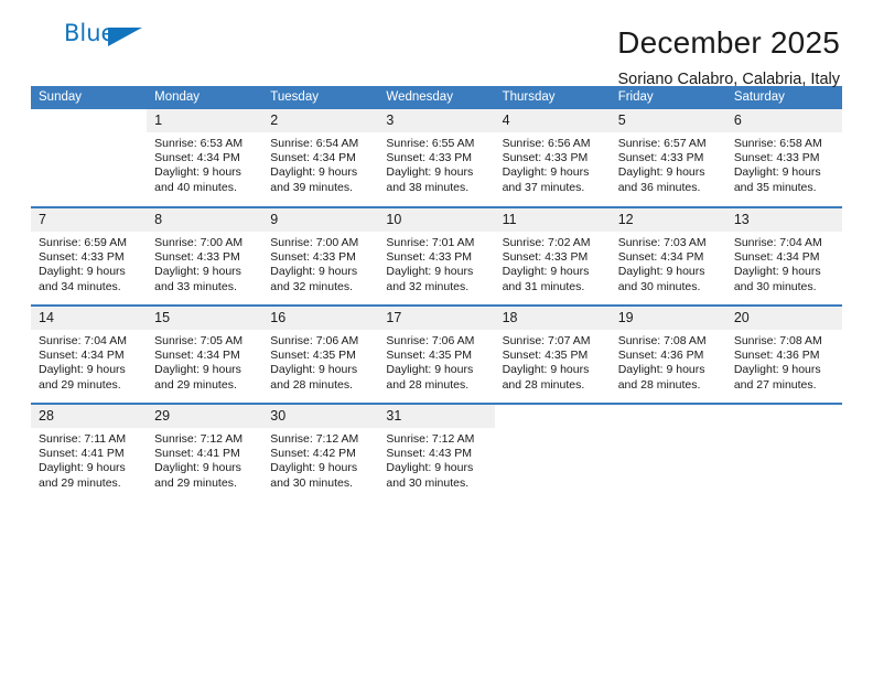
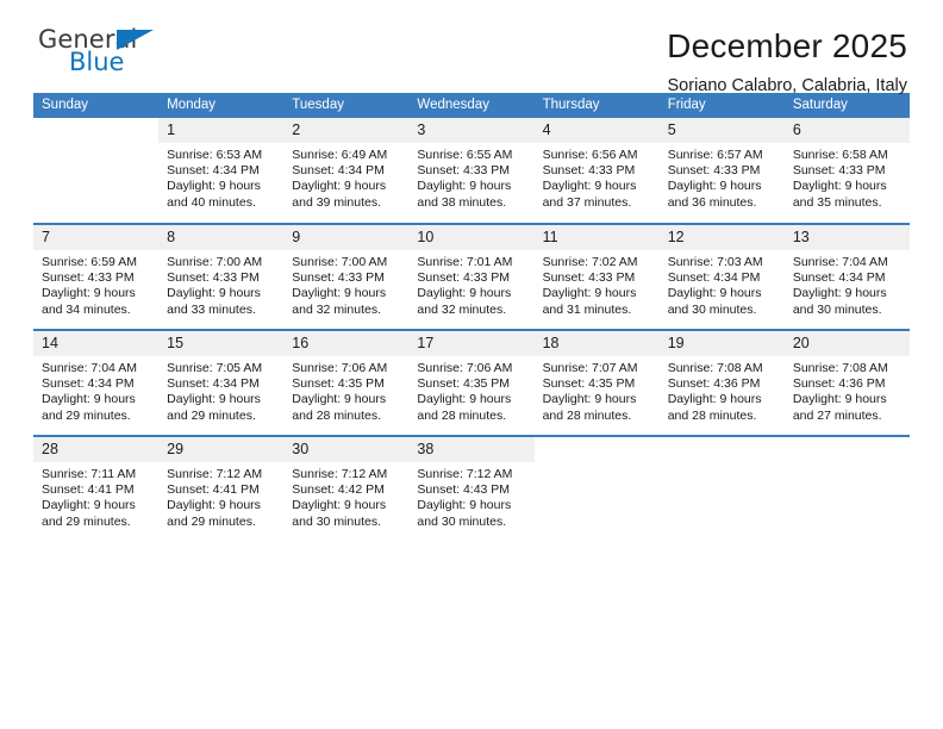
+ General
  Blue
  December 2025
  Soriano Calabro, Calabria, Italy
  Sunday	Monday	Tuesday	Wednesday	Thursday	Friday	Saturday
- 	1Sunrise: 6:53 AMSunset: 4:34 PMDaylight: 9 hoursand 40 minutes.	2Sunrise: 6:54 AMSunset: 4:34 PMDaylight: 9 hoursand 39 minutes.	3Sunrise: 6:55 AMSunset: 4:33 PMDaylight: 9 hoursand 38 minutes.	4Sunrise: 6:56 AMSunset: 4:33 PMDaylight: 9 hoursand 37 minutes.	5Sunrise: 6:57 AMSunset: 4:33 PMDaylight: 9 hoursand 36 minutes.	6Sunrise: 6:58 AMSunset: 4:33 PMDaylight: 9 hoursand 35 minutes.
+ 	1Sunrise: 6:53 AMSunset: 4:34 PMDaylight: 9 hoursand 40 minutes.	2Sunrise: 6:49 AMSunset: 4:34 PMDaylight: 9 hoursand 39 minutes.	3Sunrise: 6:55 AMSunset: 4:33 PMDaylight: 9 hoursand 38 minutes.	4Sunrise: 6:56 AMSunset: 4:33 PMDaylight: 9 hoursand 37 minutes.	5Sunrise: 6:57 AMSunset: 4:33 PMDaylight: 9 hoursand 36 minutes.	6Sunrise: 6:58 AMSunset: 4:33 PMDaylight: 9 hoursand 35 minutes.
  7Sunrise: 6:59 AMSunset: 4:33 PMDaylight: 9 hoursand 34 minutes.	8Sunrise: 7:00 AMSunset: 4:33 PMDaylight: 9 hoursand 33 minutes.	9Sunrise: 7:00 AMSunset: 4:33 PMDaylight: 9 hoursand 32 minutes.	10Sunrise: 7:01 AMSunset: 4:33 PMDaylight: 9 hoursand 32 minutes.	11Sunrise: 7:02 AMSunset: 4:33 PMDaylight: 9 hoursand 31 minutes.	12Sunrise: 7:03 AMSunset: 4:34 PMDaylight: 9 hoursand 30 minutes.	13Sunrise: 7:04 AMSunset: 4:34 PMDaylight: 9 hoursand 30 minutes.
  14Sunrise: 7:04 AMSunset: 4:34 PMDaylight: 9 hoursand 29 minutes.	15Sunrise: 7:05 AMSunset: 4:34 PMDaylight: 9 hoursand 29 minutes.	16Sunrise: 7:06 AMSunset: 4:35 PMDaylight: 9 hoursand 28 minutes.	17Sunrise: 7:06 AMSunset: 4:35 PMDaylight: 9 hoursand 28 minutes.	18Sunrise: 7:07 AMSunset: 4:35 PMDaylight: 9 hoursand 28 minutes.	19Sunrise: 7:08 AMSunset: 4:36 PMDaylight: 9 hoursand 28 minutes.	20Sunrise: 7:08 AMSunset: 4:36 PMDaylight: 9 hoursand 27 minutes.
- 28Sunrise: 7:11 AMSunset: 4:41 PMDaylight: 9 hoursand 29 minutes.	29Sunrise: 7:12 AMSunset: 4:41 PMDaylight: 9 hoursand 29 minutes.	30Sunrise: 7:12 AMSunset: 4:42 PMDaylight: 9 hoursand 30 minutes.	31Sunrise: 7:12 AMSunset: 4:43 PMDaylight: 9 hoursand 30 minutes.
+ 28Sunrise: 7:11 AMSunset: 4:41 PMDaylight: 9 hoursand 29 minutes.	29Sunrise: 7:12 AMSunset: 4:41 PMDaylight: 9 hoursand 29 minutes.	30Sunrise: 7:12 AMSunset: 4:42 PMDaylight: 9 hoursand 30 minutes.	38Sunrise: 7:12 AMSunset: 4:43 PMDaylight: 9 hoursand 30 minutes.
